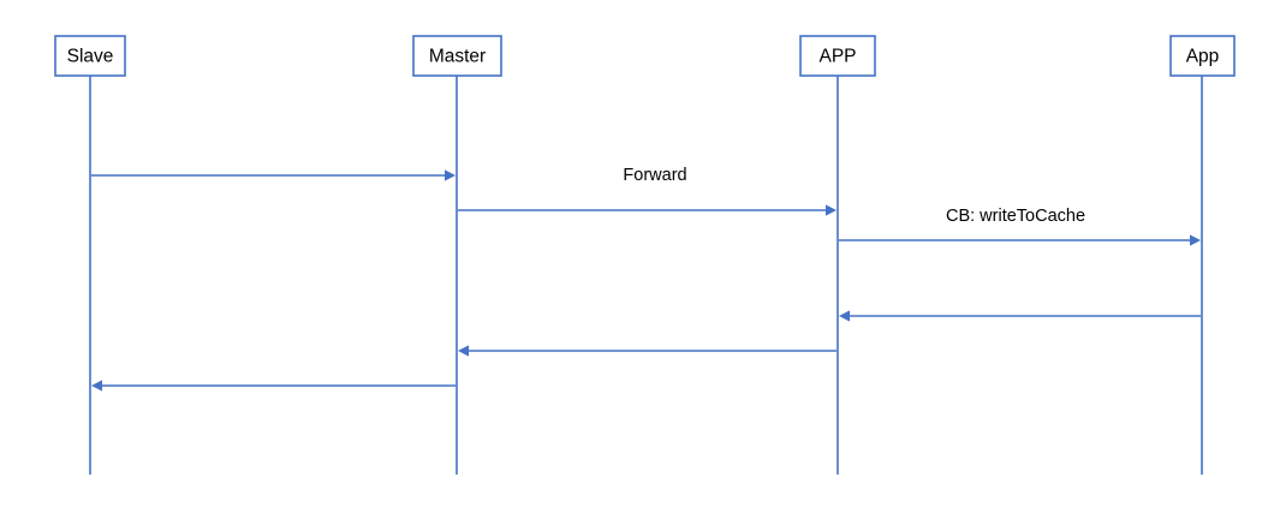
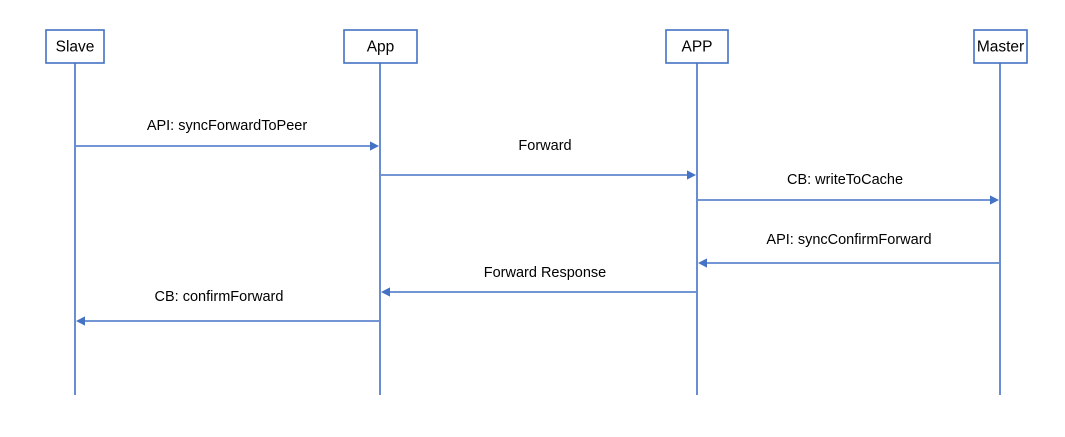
  Slave
- Master
+ App
  APP
- App
+ Master
+ API: syncForwardToPeer
  Forward
  CB: writeToCache
+ API: syncConfirmForward
+ Forward Response
+ CB: confirmForward
